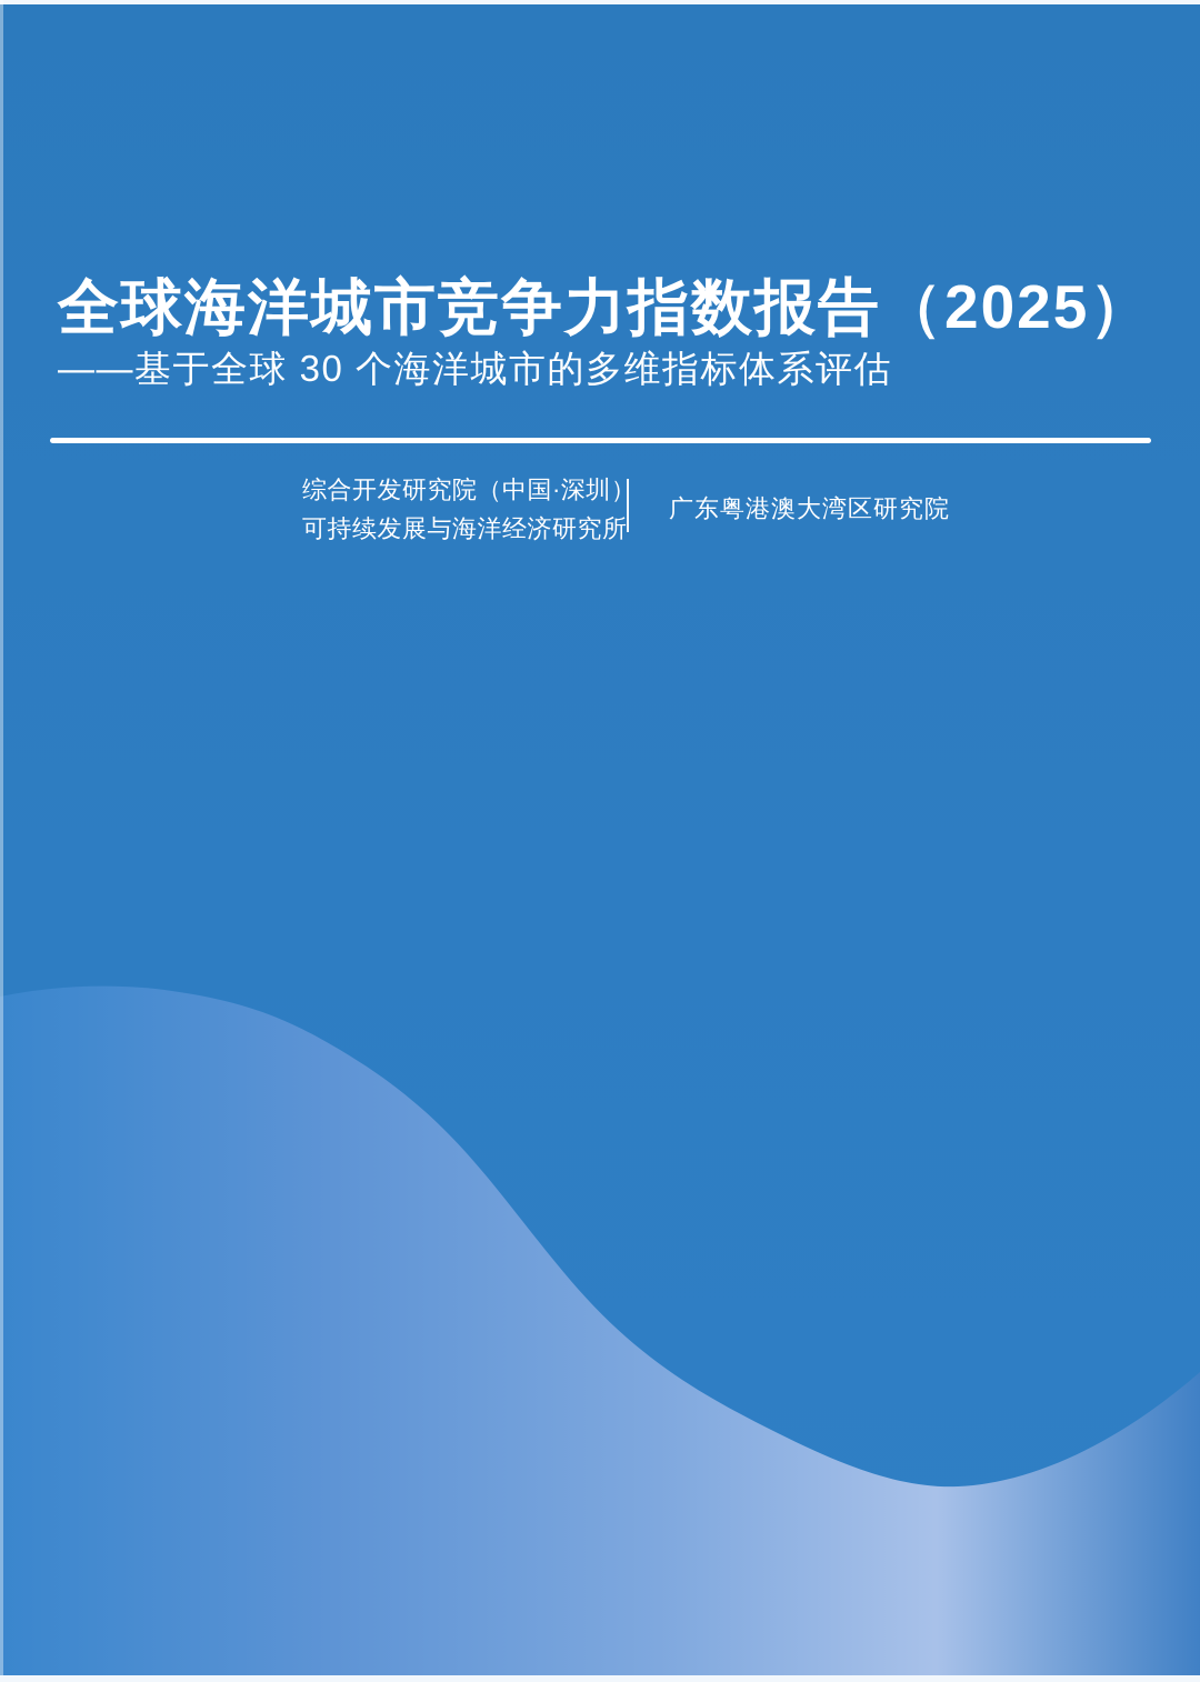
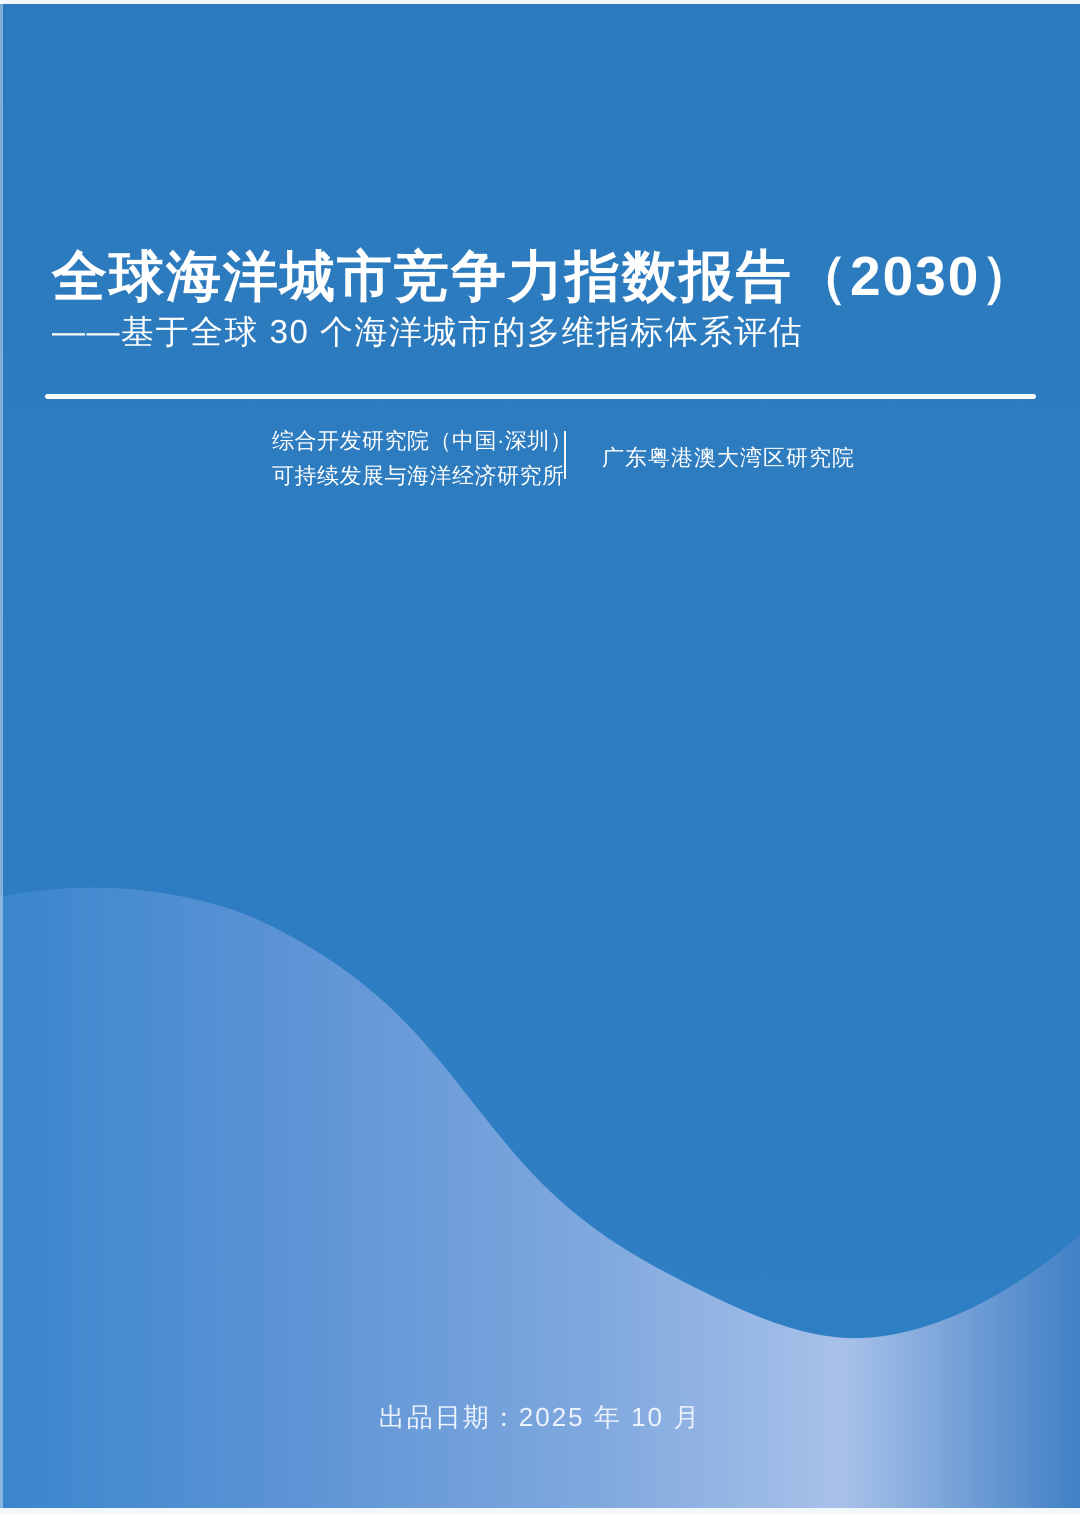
- 全球海洋城市竞争力指数报告（2025）
+ 全球海洋城市竞争力指数报告（2030）
  ——基于全球 30 个海洋城市的多维指标体系评估
  综合开发研究院（中国·深圳）
  可持续发展与海洋经济研究所
  广东粤港澳大湾区研究院
+ 出品日期：2025 年 10 月
